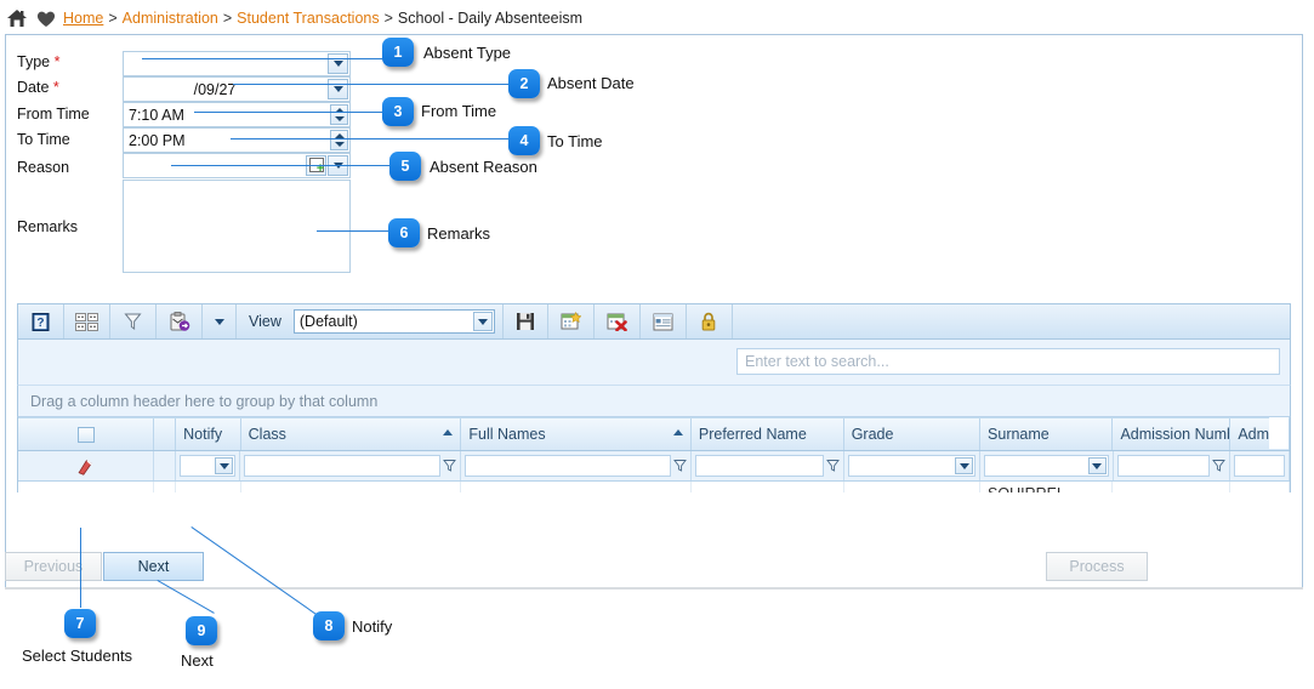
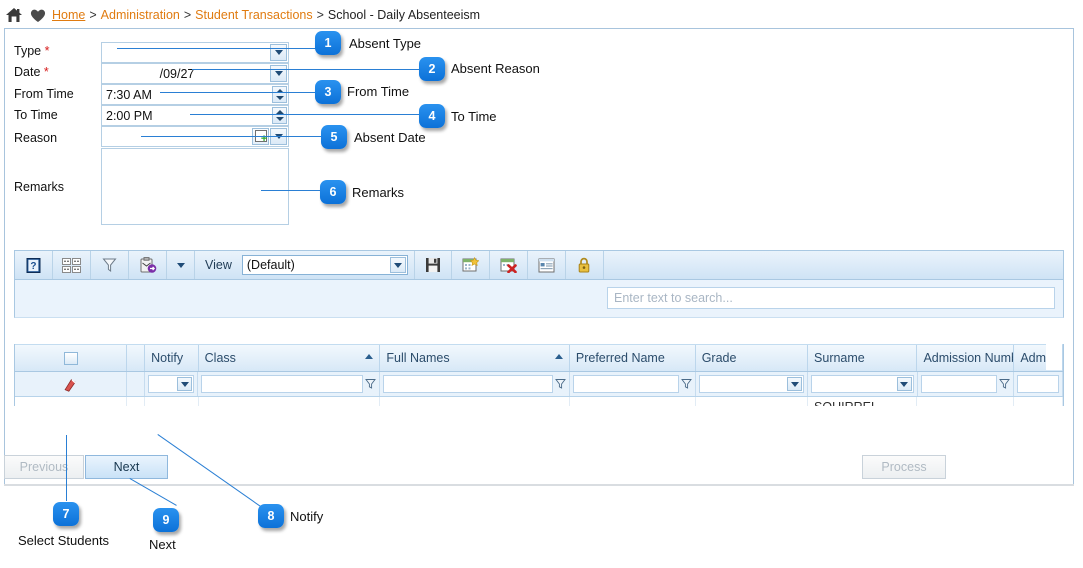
  Home
  >
  Administration
  >
  Student Transactions
  >
  School - Daily Absenteeism
  Type *
  Date *
  From Time
  To Time
  Reason
  Remarks
  /09/27
- 7:10 AM
+ 7:30 AM
  2:00 PM
  +
  1
  Absent Type
  2
- Absent Date
+ Absent Reason
  3
  From Time
  4
  To Time
  5
- Absent Reason
+ Absent Date
  6
  Remarks
  ?
  View
  (Default)
  Enter text to search...
- Drag a column header here to group by that column
  Notify
  Class
  Full Names
  Preferred Name
  Grade
  Surname
  Admission Num
  Adm
  Previou
  Next
  Process
  7
  Select Students
  9
  Next
  8
  Notify
